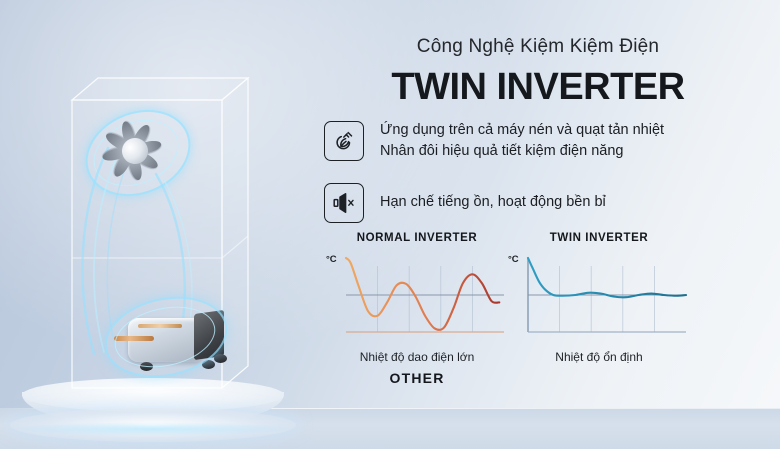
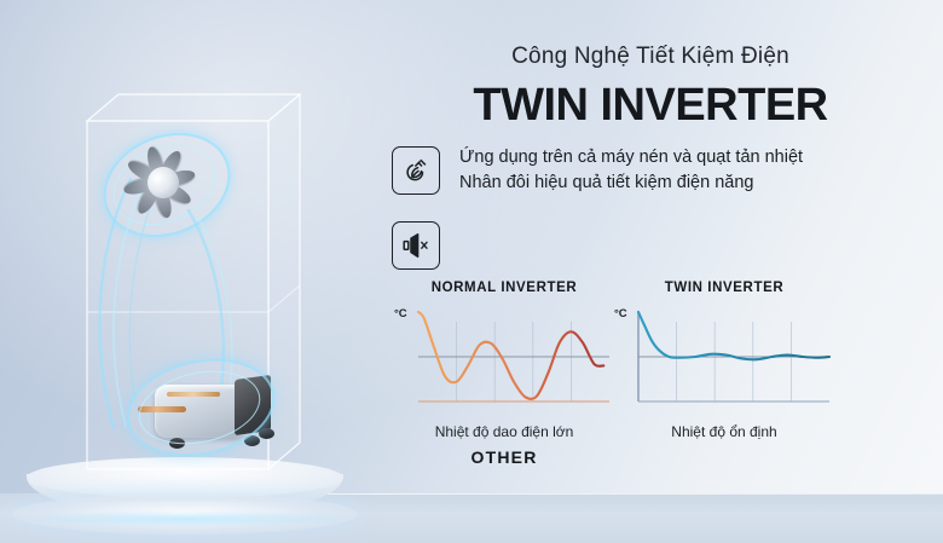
- Công Nghệ Kiệm Kiệm Điện
+ Công Nghệ Tiết Kiệm Điện
  TWIN INVERTER
  Ứng dụng trên cả máy nén và quạt tản nhiệt
  Nhân đôi hiệu quả tiết kiệm điện năng
- Hạn chế tiếng ồn, hoạt động bền bỉ
  NORMAL INVERTER
  °C
  Nhiệt độ dao điện lớn
  OTHER
  TWIN INVERTER
  °C
  Nhiệt độ ổn định
